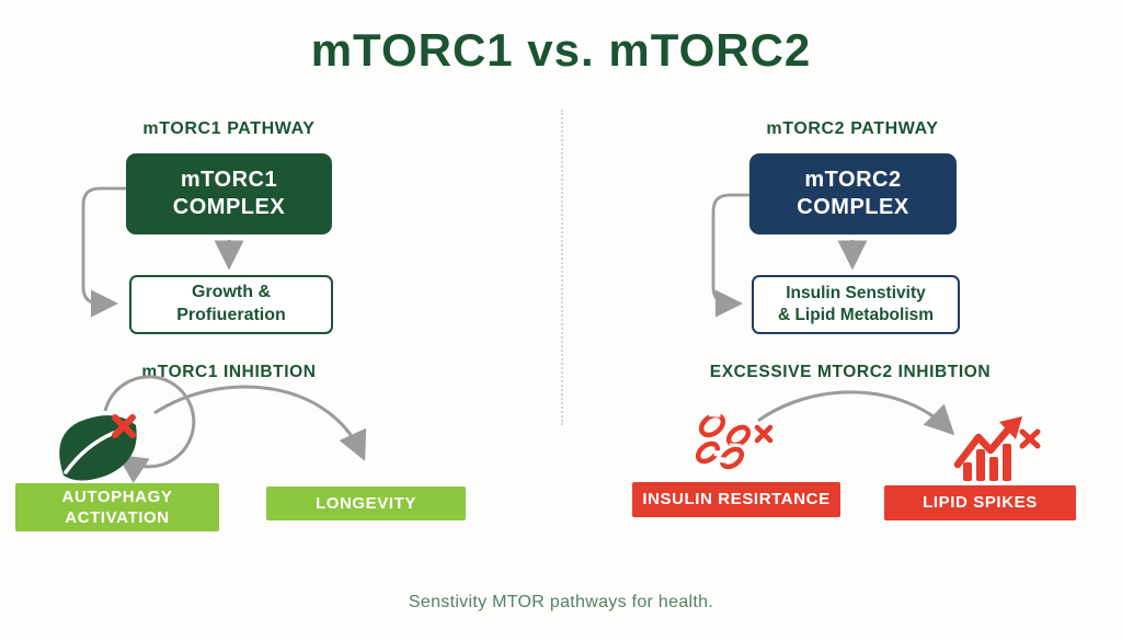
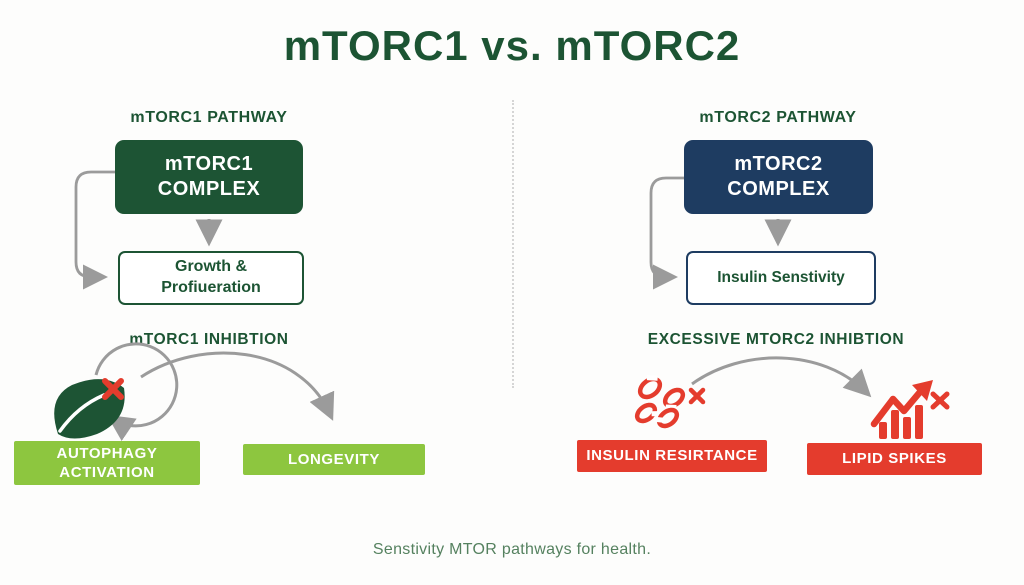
  mTORC1 vs. mTORC2
  mTORC1 PATHWAY
  mTORC1
  COMPLEX
  Growth &
  Profiueration
  mTORC1 INHIBTION
  AUTOPHAGY
  ACTIVATION
  LONGEVITY
  mTORC2 PATHWAY
  mTORC2
  COMPLEX
  Insulin Senstivity
- & Lipid Metabolism
  EXCESSIVE MTORC2 INHIBTION
  INSULIN RESIRTANCE
  LIPID SPIKES
  Senstivity MTOR pathways for health.
